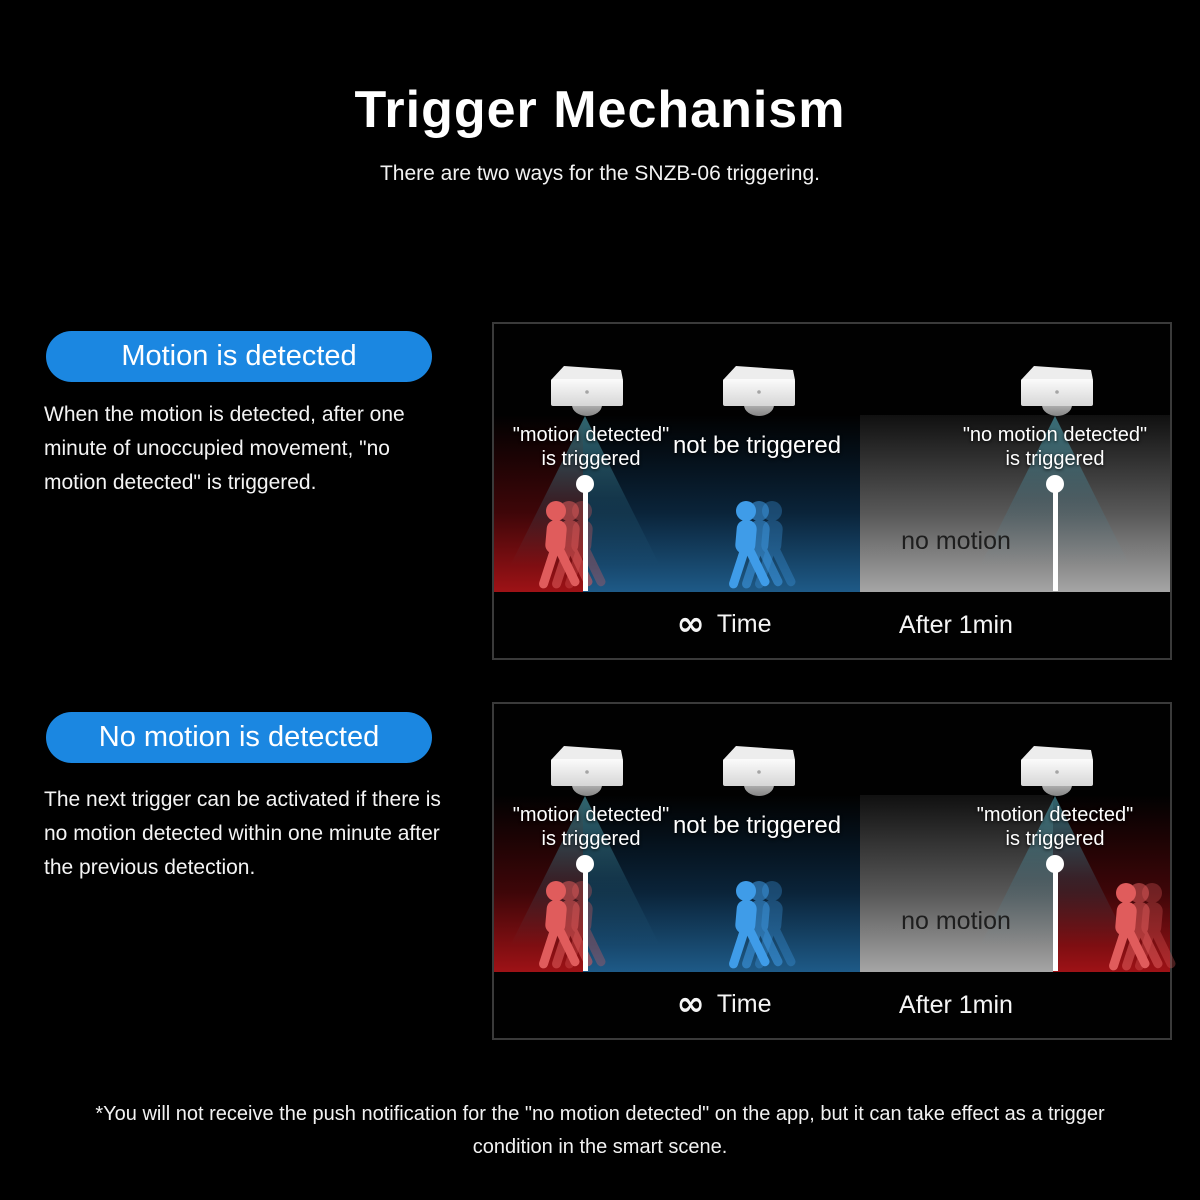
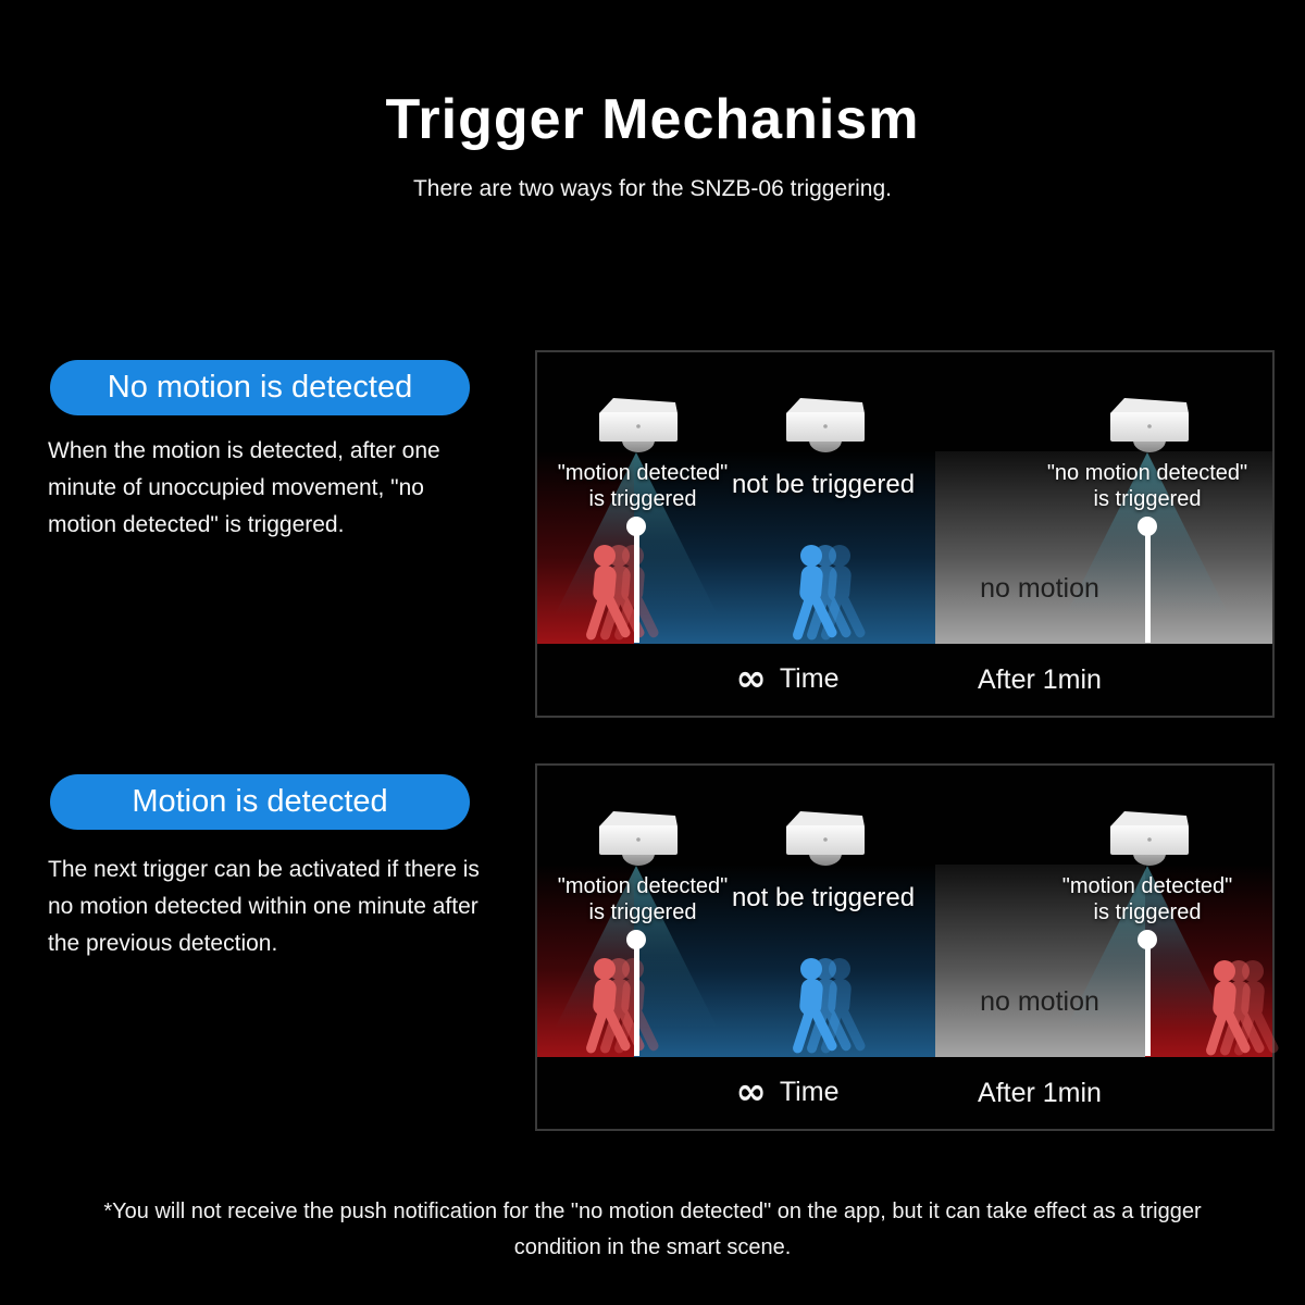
  Trigger Mechanism
  There are two ways for the SNZB-06 triggering.
- Motion is detected
+ No motion is detected
  When the motion is detected, after one minute of unoccupied movement, "no motion detected" is triggered.
- No motion is detected
+ Motion is detected
  The next trigger can be activated if there is no motion detected within one minute after the previous detection.
  "motion detected"
  is triggered
  not be triggered
  "no motion detected"
  is triggered
  no motion
  ∞
  Time
  After 1min
  "motion detected"
  is triggered
  not be triggered
  "motion detected"
  is triggered
  no motion
  ∞
  Time
  After 1min
  *You will not receive the push notification for the "no motion detected" on the app, but it can take effect as a trigger condition in the smart scene.
